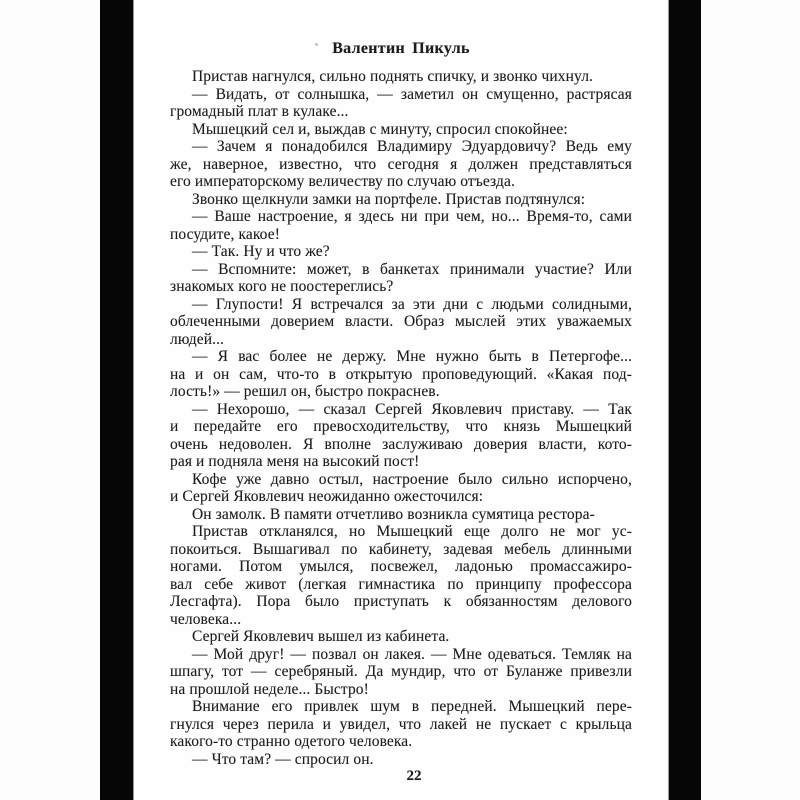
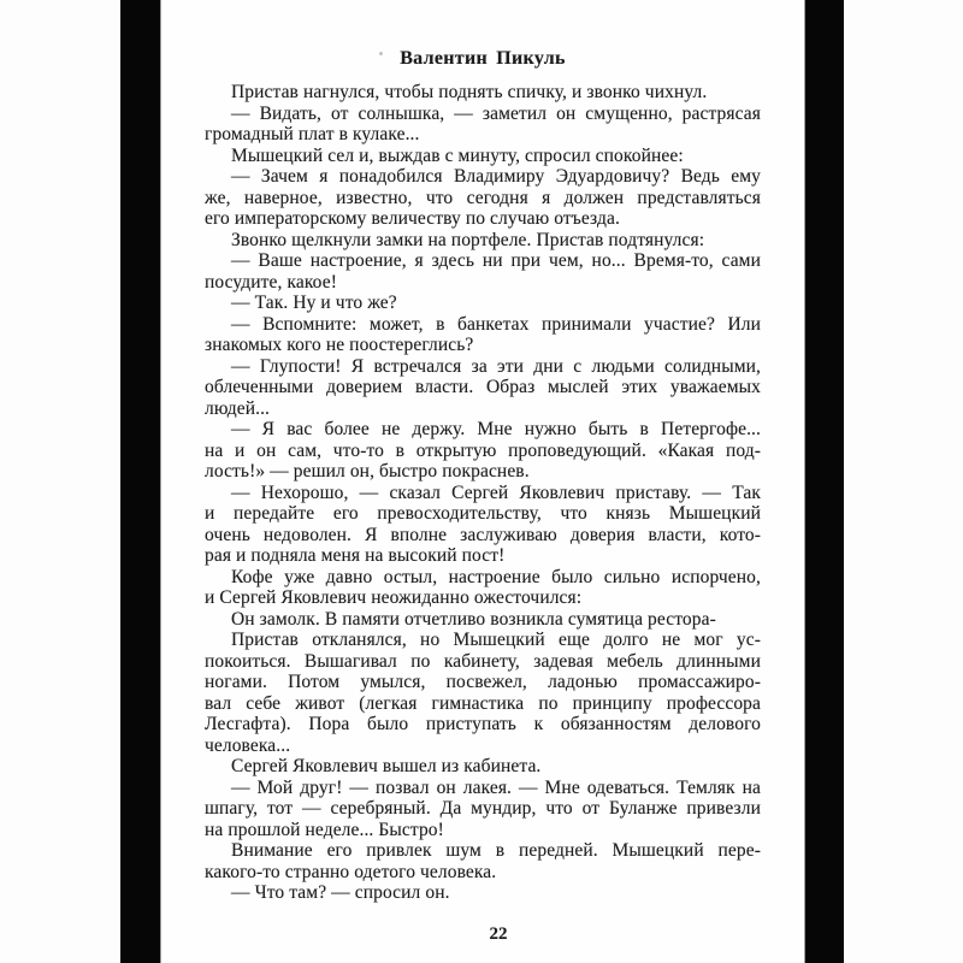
  Валентин Пикуль
- Пристав нагнулся, сильно поднять спичку, и звонко чихнул.
+ Пристав нагнулся, чтобы поднять спичку, и звонко чихнул.
  — Видать, от солнышка, — заметил он смущенно, растрясая
  громадный плат в кулаке...
  Мышецкий сел и, выждав с минуту, спросил спокойнее:
  — Зачем я понадобился Владимиру Эдуардовичу? Ведь ему
  же, наверное, известно, что сегодня я должен представляться
  его императорскому величеству по случаю отъезда.
  Звонко щелкнули замки на портфеле. Пристав подтянулся:
  — Ваше настроение, я здесь ни при чем, но... Время-то, сами
  посудите, какое!
  — Так. Ну и что же?
  — Вспомните: может, в банкетах принимали участие? Или
  знакомых кого не поостереглись?
  — Глупости! Я встречался за эти дни с людьми солидными,
  облеченными доверием власти. Образ мыслей этих уважаемых
  людей...
  — Я вас более не держу. Мне нужно быть в Петергофе...
  на и он сам, что-то в открытую проповедующий. «Какая под-
  лость!» — решил он, быстро покраснев.
  — Нехорошо, — сказал Сергей Яковлевич приставу. — Так
  и передайте его превосходительству, что князь Мышецкий
  очень недоволен. Я вполне заслуживаю доверия власти, кото-
  рая и подняла меня на высокий пост!
  Кофе уже давно остыл, настроение было сильно испорчено,
  и Сергей Яковлевич неожиданно ожесточился:
  Он замолк. В памяти отчетливо возникла сумятица рестора-
  Пристав откланялся, но Мышецкий еще долго не мог ус-
  покоиться. Вышагивал по кабинету, задевая мебель длинными
  ногами. Потом умылся, посвежел, ладонью промассажиро-
  вал себе живот (легкая гимнастика по принципу профессора
  Лесгафта). Пора было приступать к обязанностям делового
  человека...
  Сергей Яковлевич вышел из кабинета.
  — Мой друг! — позвал он лакея. — Мне одеваться. Темляк на
  шпагу, тот — серебряный. Да мундир, что от Буланже привезли
  на прошлой неделе... Быстро!
  Внимание его привлек шум в передней. Мышецкий пере-
- гнулся через перила и увидел, что лакей не пускает с крыльца
  какого-то странно одетого человека.
  — Что там? — спросил он.
  22
